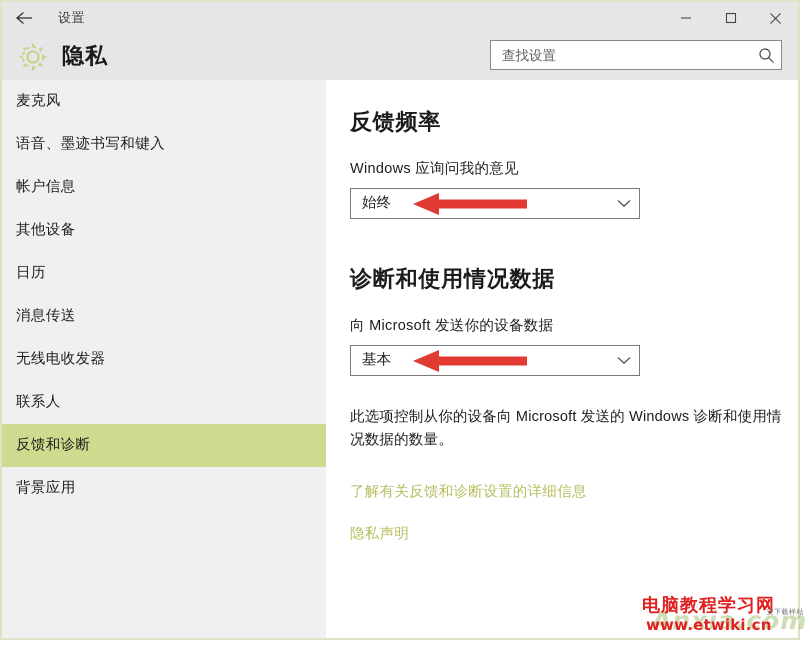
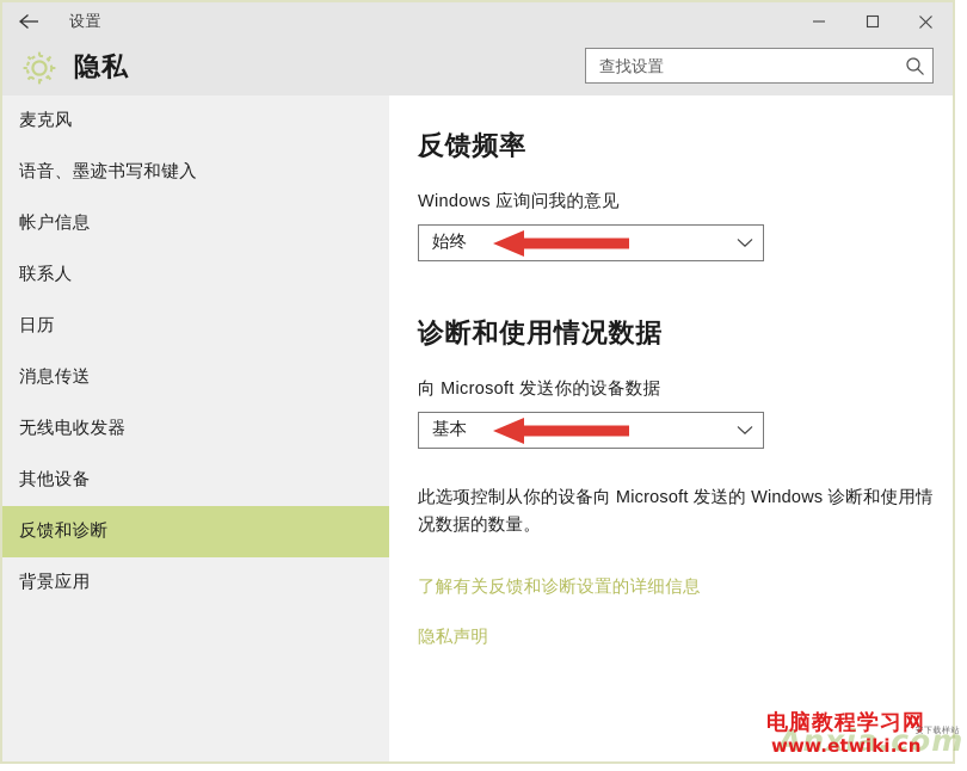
  设置
  隐私
  查找设置
  麦克风
  语音、墨迹书写和键入
  帐户信息
- 其他设备
+ 联系人
  日历
  消息传送
  无线电收发器
- 联系人
+ 其他设备
  反馈和诊断
  背景应用
  反馈频率
  Windows 应询问我的意见
  始终
  诊断和使用情况数据
  向 Microsoft 发送你的设备数据
  基本
  此选项控制从你的设备向 Microsoft 发送的 Windows 诊断和使用情况数据的数量。
  了解有关反馈和诊断设置的详细信息
  隐私声明
  Anxia.com
  电脑教程学习网
  www.etwiki.cn
